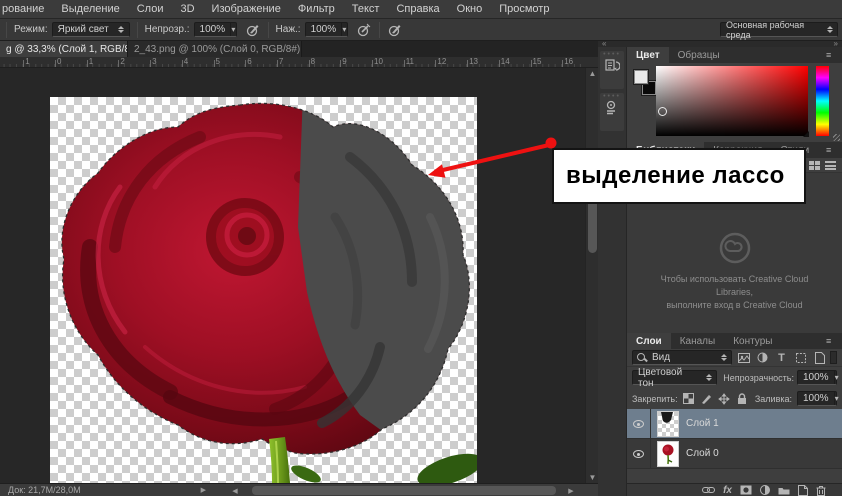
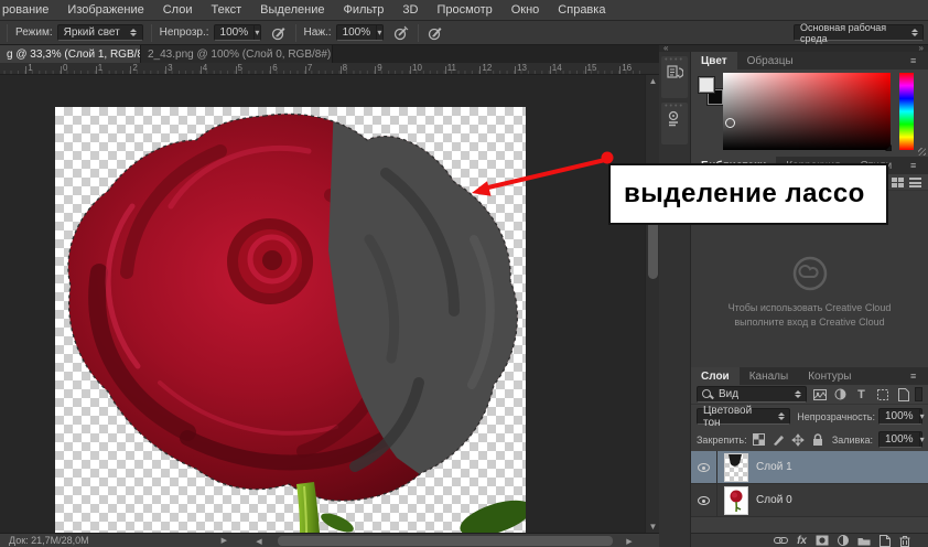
  рование
- Выделение
+ Изображение
  Слои
- 3D
+ Текст
- Изображение
+ Выделение
  Фильтр
- Текст
+ 3D
- Справка
+ Просмотр
  Окно
- Просмотр
+ Справка
  Режим:
  Яркий свет
  Непрозр.:
  100%
  ▾
  Наж.:
  100%
  ▾
  Основная рабочая среда
  g @ 33,3% (Слой 1, RGB/
  2_43.png @ 100% (Слой 0, RGB/8#)
  1
  0
  1
  2
  3
  4
  5
  6
  7
  8
  9
  10
  11
  12
  13
  14
  15
  16
  ▲
  ▼
  Док: 21,7M/28,0M
  «
  »
  Цвет
  Образцы
  ≡
  ≡
  Чтобы использовать Creative Cloud
- Libraries,
  выполните вход в Creative Cloud
  Слои
  Каналы
  Контуры
  ≡
  Вид
  T
  Цветовой тон
  Непрозрачность:
  100%
  ▾
  Закрепить:
  Заливка:
  100%
  ▾
  Слой 1
  Слой 0
  fx
  выделение лассо
